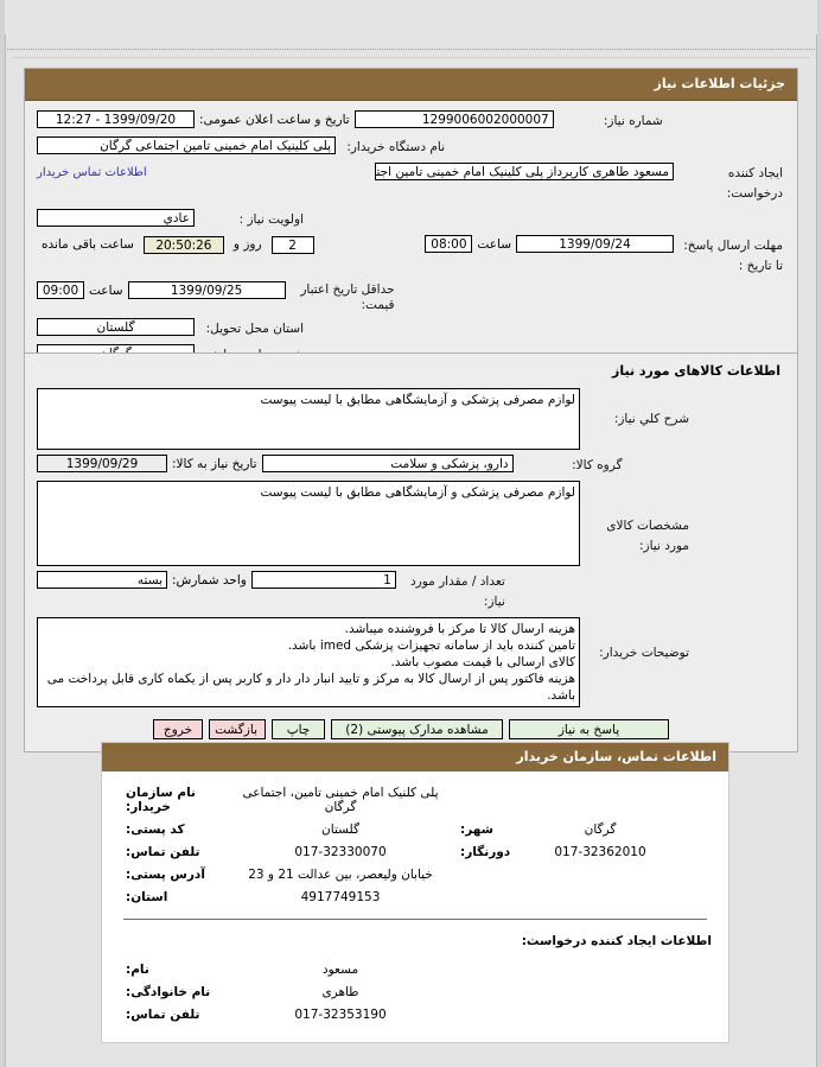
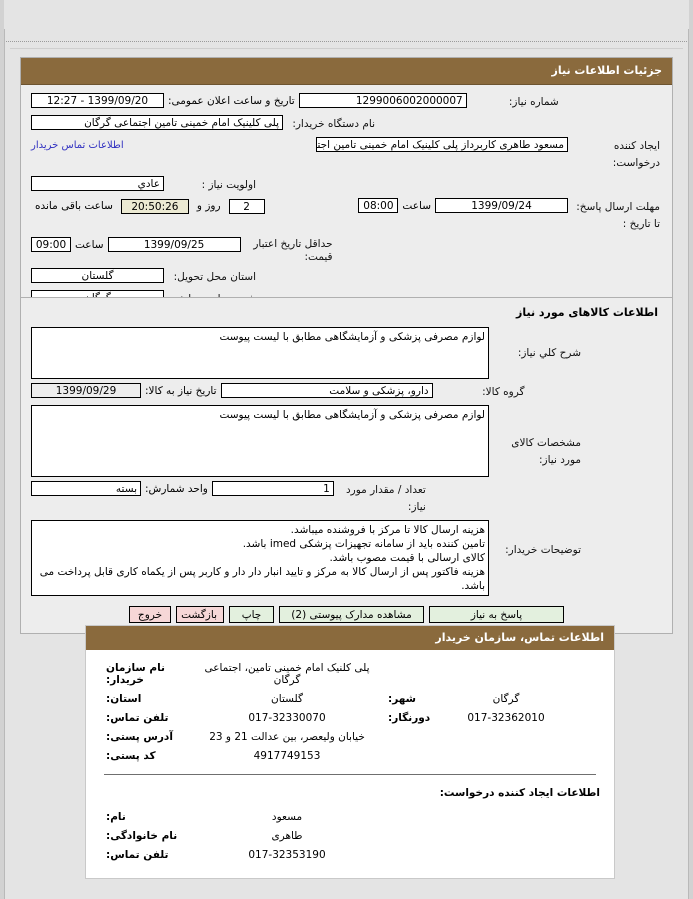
  جزئیات اطلاعات نیاز
  شماره نیاز:
  1299006002000007
  تاریخ و ساعت اعلان عمومی:
  1399/09/20 - 12:27
  نام دستگاه خریدار:
  پلی کلینیک امام خمینی تامین اجتماعی گرگان
  ایجاد کننده درخواست:
  مسعود طاهری کاربرداز پلی کلینیک امام خمینی تامین اجت
  اطلاعات تماس خریدار
  اولویت نیاز :
  عادي
  مهلت ارسال پاسخ: تا تاریخ :
  1399/09/24
  ساعت
  08:00
  2
  روز و
  20:50:26
  ساعت باقی مانده
  حداقل تاریخ اعتبار قیمت:
  1399/09/25
  ساعت
  09:00
  استان محل تحویل:
  گلستان
  اطلاعات کالاهای مورد نیاز
  شرح کلي نیاز:
  لوازم مصرفی پزشکی و آزمایشگاهی مطابق با لیست پیوست
  گروه کالا:
  دارو، پزشکی و سلامت
  تاریخ نیاز به کالا:
  1399/09/29
  مشخصات کالای مورد نیاز:
  لوازم مصرفی پزشکی و آزمایشگاهی مطابق با لیست پیوست
  تعداد / مقدار مورد نیاز:
  1
  واحد شمارش:
  بسته
  توضیحات خریدار:
  هزینه ارسال کالا تا مرکز با فروشنده میباشد.
  تامین کننده باید از سامانه تجهیزات پزشکی imed باشد.
  کالای ارسالی با قیمت مصوب باشد.
  هزینه فاکتور پس از ارسال کالا به مرکز و تایید انبار دار دار و کاربر پس از یکماه کاری قابل پرداخت می باشد.
  پاسخ به نیاز
  مشاهده مدارک پیوستی (2)
  چاپ
  بازگشت
  خروج
  اطلاعات تماس، سازمان خریدار
  پلی کلنیک امام خمینی تامین، اجتماعی گرگان
  نام سازمان خریدار:
  گرگان
  شهر:
  گلستان
- کد پستی:
+ استان:
  017-32362010
  دورنگار:
  017-32330070
  تلفن تماس:
  خیابان ولیعصر، بین عدالت 21 و 23
  آدرس پستی:
  4917749153
- استان:
+ کد پستی:
  اطلاعات ایجاد کننده درخواست:
  مسعود
  نام:
  طاهری
  نام خانوادگی:
  017-32353190
  تلفن تماس:
